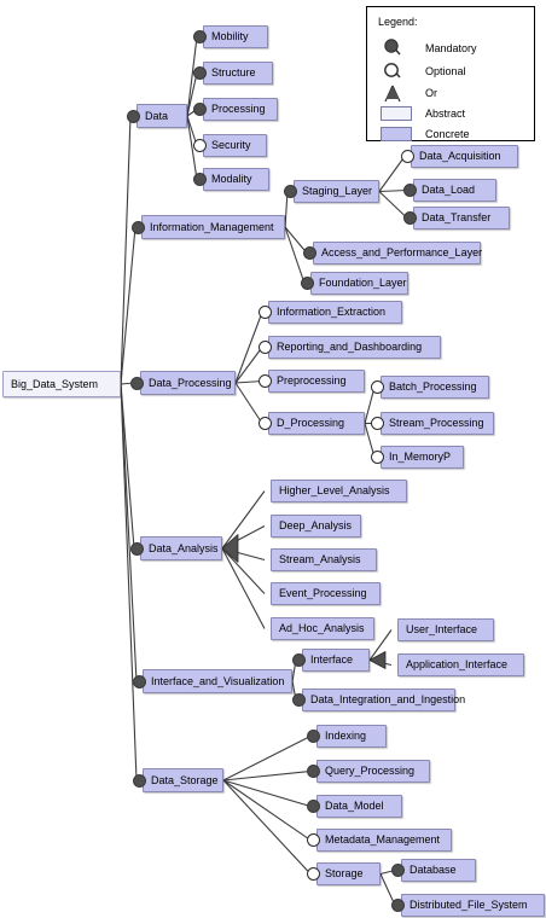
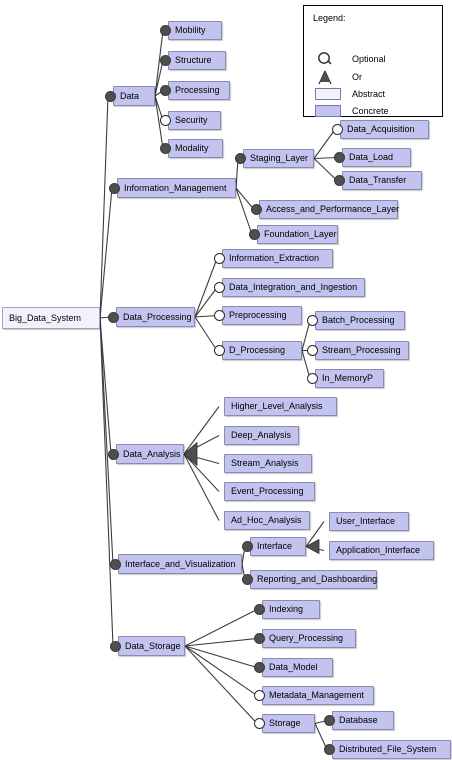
  Big_Data_System
  Data
  Information_Management
  Data_Processing
  Data_Analysis
  Interface_and_Visualization
  Data_Storage
  Mobility
  Structure
  Processing
  Security
  Modality
  Staging_Layer
  Access_and_Performance_Layer
  Foundation_Layer
  Data_Acquisition
  Data_Load
  Data_Transfer
  Information_Extraction
- Reporting_and_Dashboarding
+ Data_Integration_and_Ingestion
  Preprocessing
  D_Processing
  Batch_Processing
  Stream_Processing
  In_MemoryP
  Higher_Level_Analysis
  Deep_Analysis
  Stream_Analysis
  Event_Processing
  Ad_Hoc_Analysis
  Interface
- Data_Integration_and_Ingestion
+ Reporting_and_Dashboarding
  User_Interface
  Application_Interface
  Indexing
  Query_Processing
  Data_Model
  Metadata_Management
  Storage
  Database
  Distributed_File_System
  Legend:
- Mandatory
  Optional
  Or
  Abstract
  Concrete
